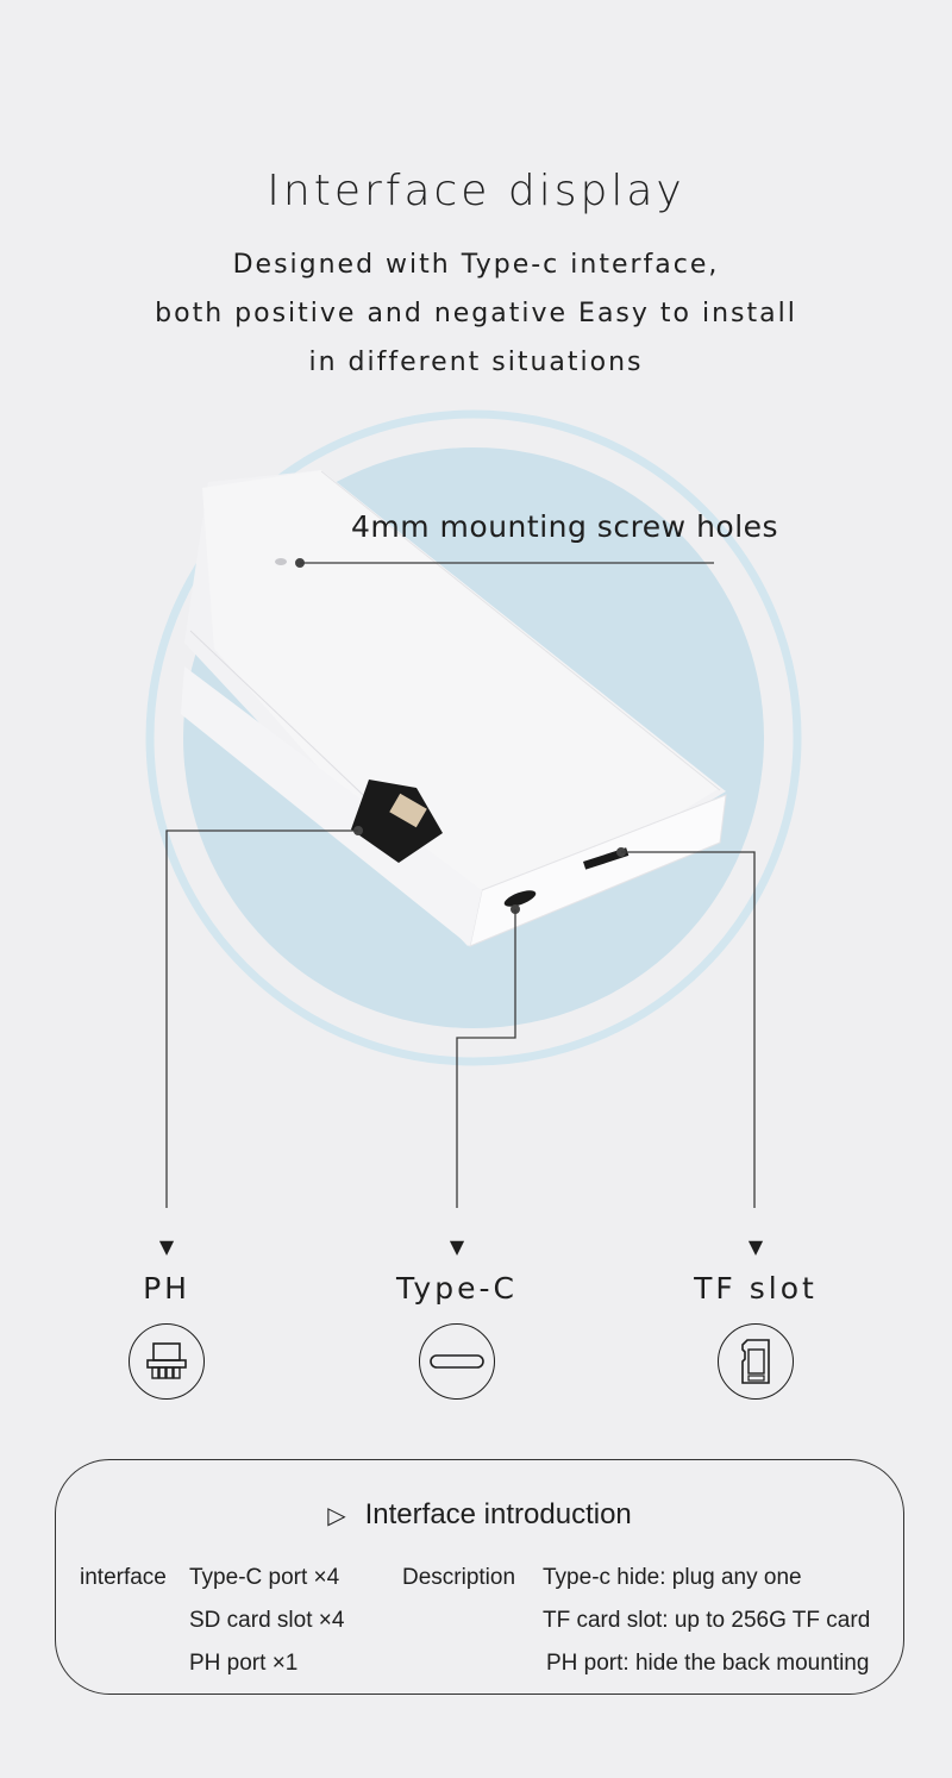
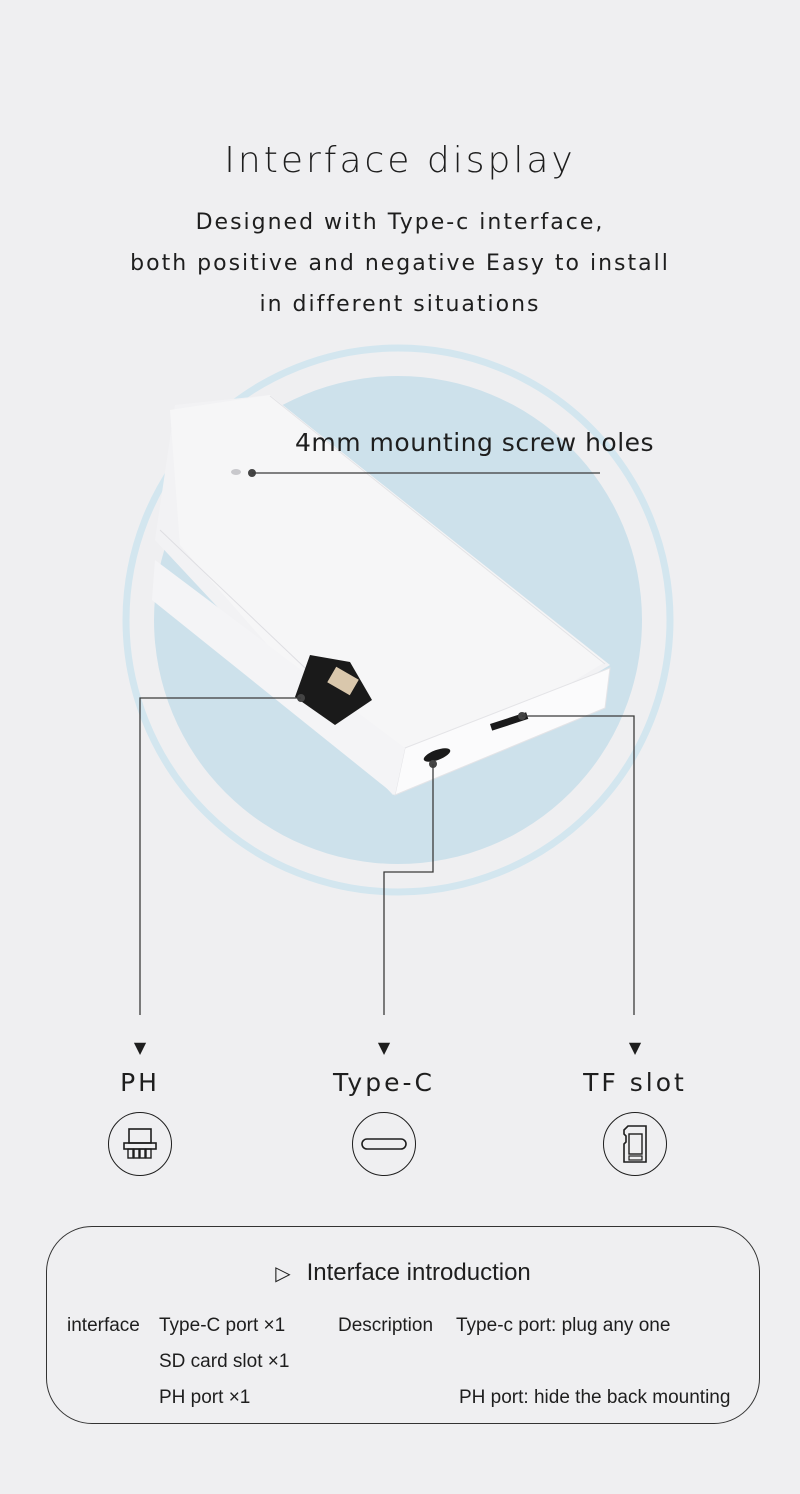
  Interface display
  Designed with Type-c interface,
  both positive and negative Easy to install
  in different situations
  4mm mounting screw holes
  ▼
  PH
  ▼
  Type-C
  ▼
  TF slot
  ▷ Interface introduction
  interface
- Type-C port ×4
+ Type-C port ×1
- SD card slot ×4
+ SD card slot ×1
  PH port ×1
  Description
- Type-c hide: plug any one
+ Type-c port: plug any one
- TF card slot: up to 256G TF card
  PH port: hide the back mounting
